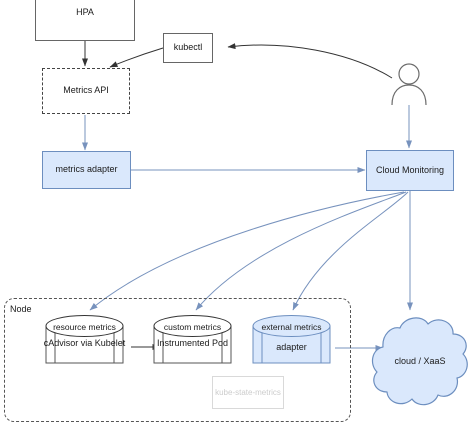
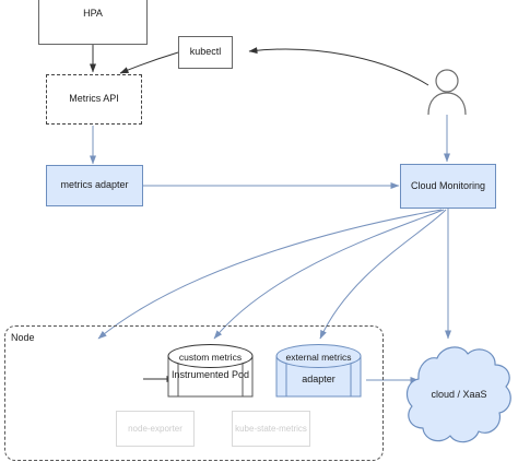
  Node
  HPA
  kubectl
  Metrics API
  metrics adapter
  Cloud Monitoring
- resource metrics
- cAdvisor via Kubelet
  custom metrics
  Instrumented Pod
  external metrics
  adapter
+ node-exporter
  kube-state-metrics
  cloud / XaaS
